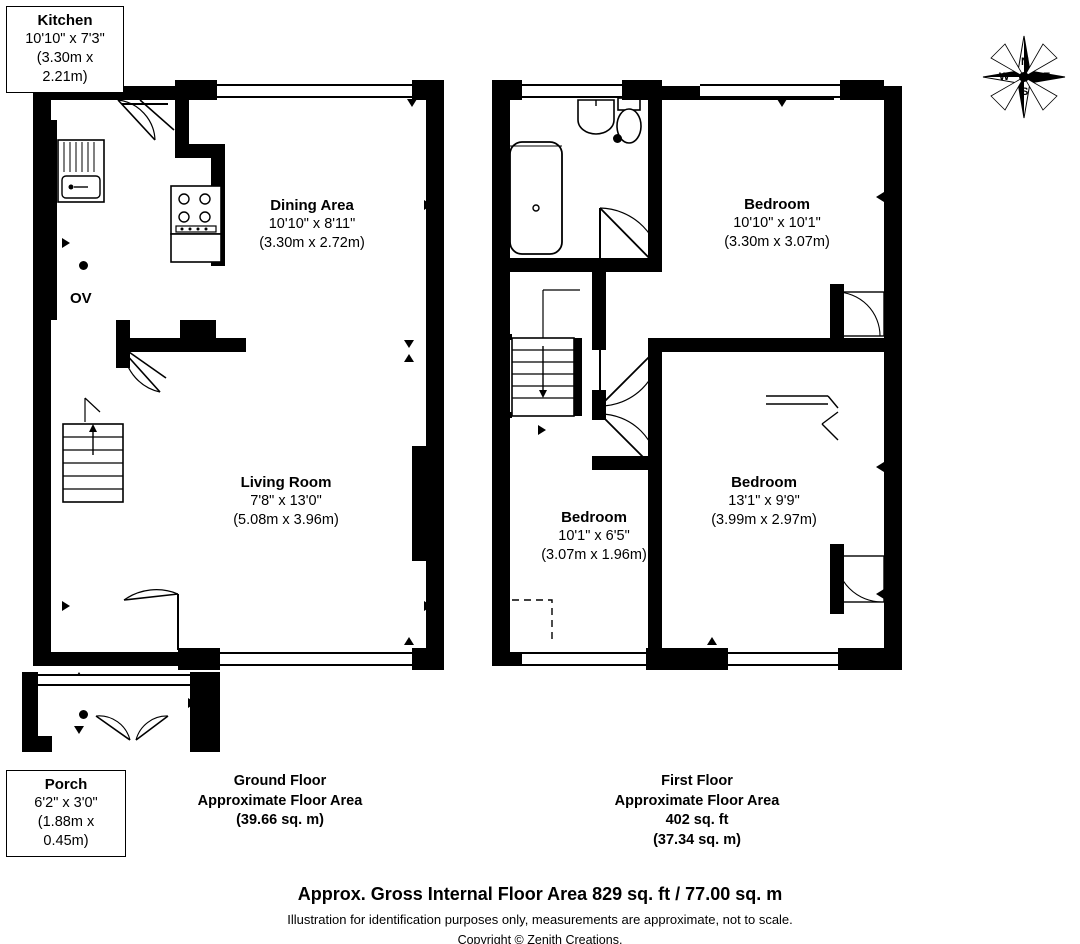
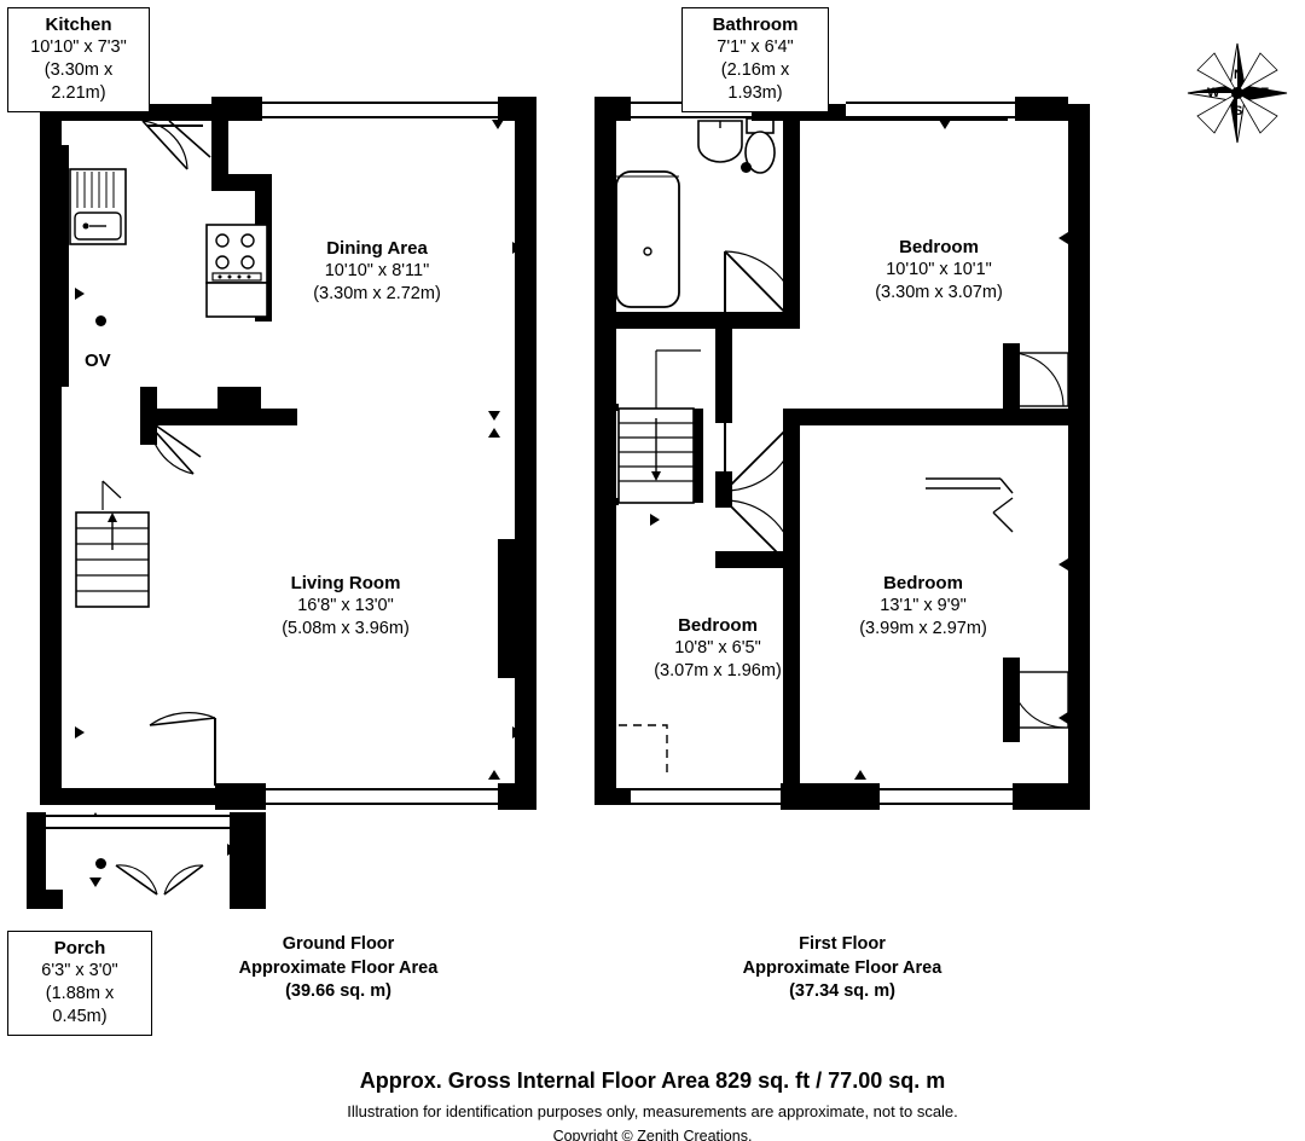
  OV
  Kitchen
  10'10" x 7'3"
  (3.30m x 2.21m)
+ Bathroom
+ 7'1" x 6'4"
+ (2.16m x 1.93m)
  Porch
- 6'2" x 3'0"
+ 6'3" x 3'0"
  (1.88m x 0.45m)
  Dining Area
  10'10" x 8'11"
  (3.30m x 2.72m)
  Living Room
- 7'8" x 13'0"
+ 16'8" x 13'0"
  (5.08m x 3.96m)
  Bedroom
  10'10" x 10'1"
  (3.30m x 3.07m)
  Bedroom
  13'1" x 9'9"
  (3.99m x 2.97m)
  Bedroom
- 10'1" x 6'5"
+ 10'8" x 6'5"
  (3.07m x 1.96m)
  N
  S
  E
  W
  Ground Floor
  Approximate Floor Area
  (39.66 sq. m)
  First Floor
  Approximate Floor Area
- 402 sq. ft
  (37.34 sq. m)
  Approx. Gross Internal Floor Area 829 sq. ft / 77.00 sq. m
  Illustration for identification purposes only, measurements are approximate, not to scale.
  Copyright © Zenith Creations.
